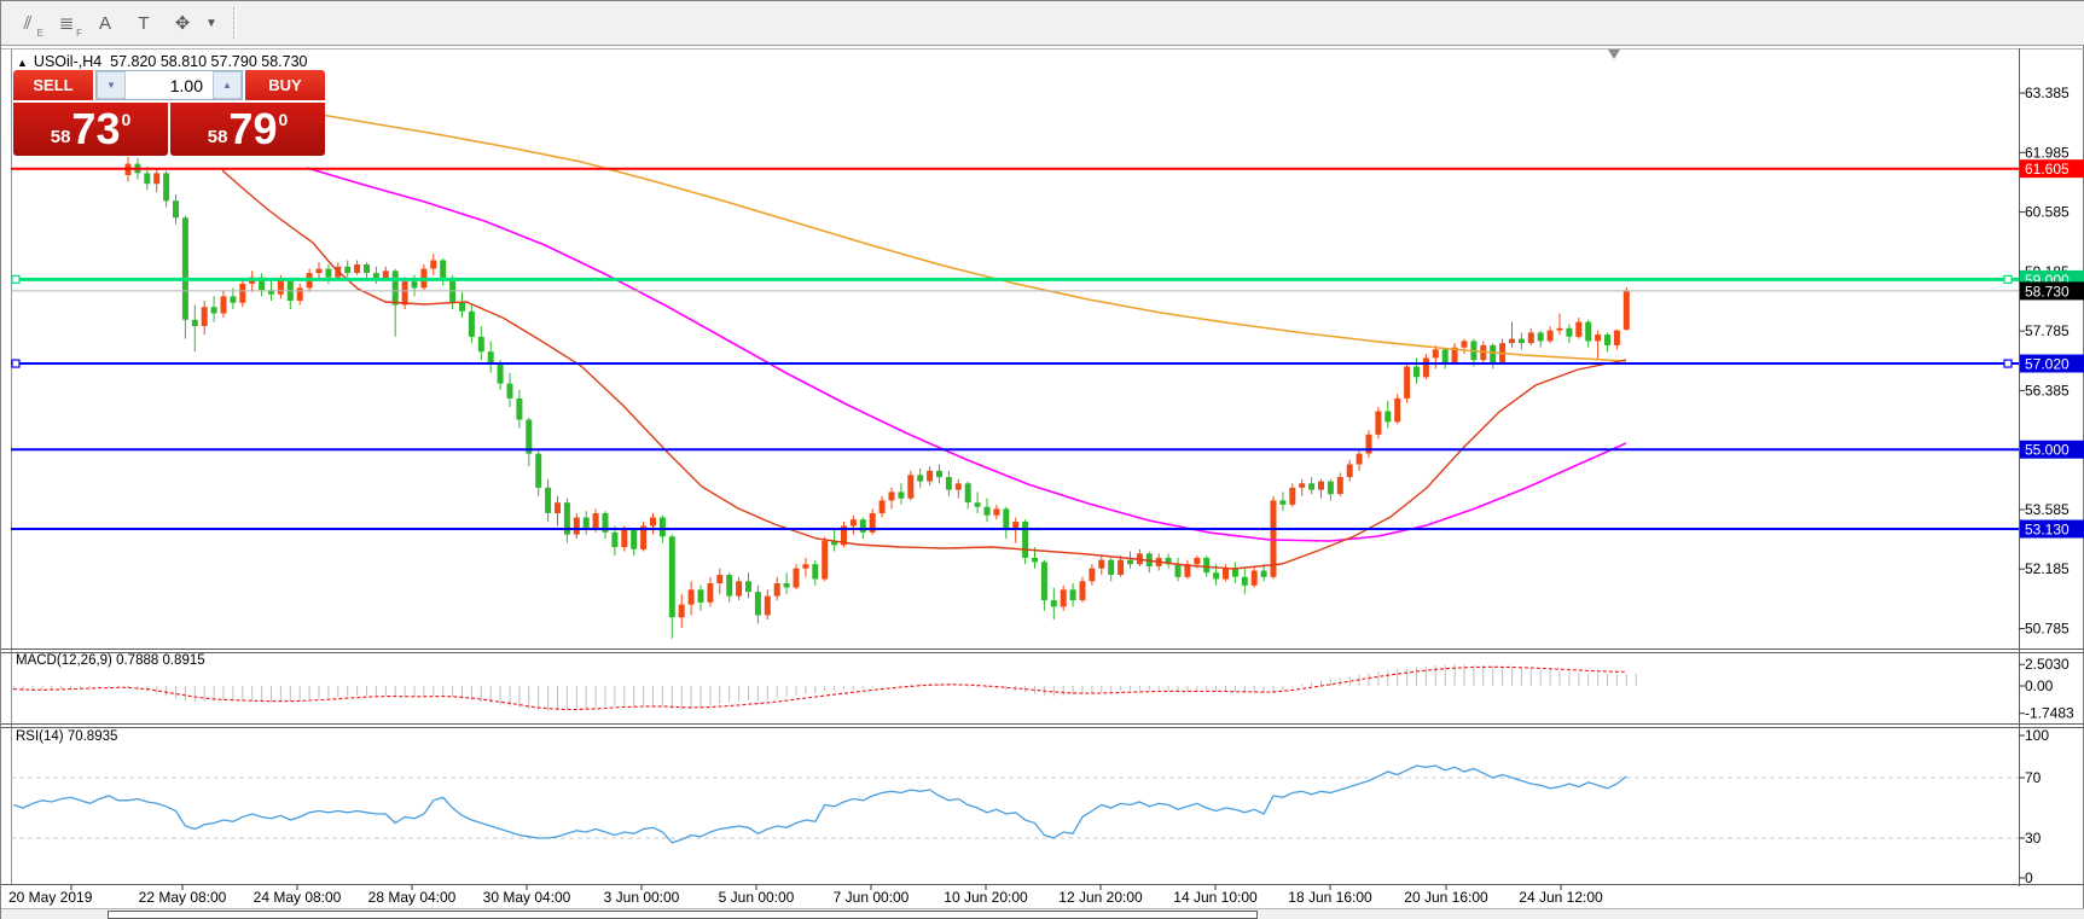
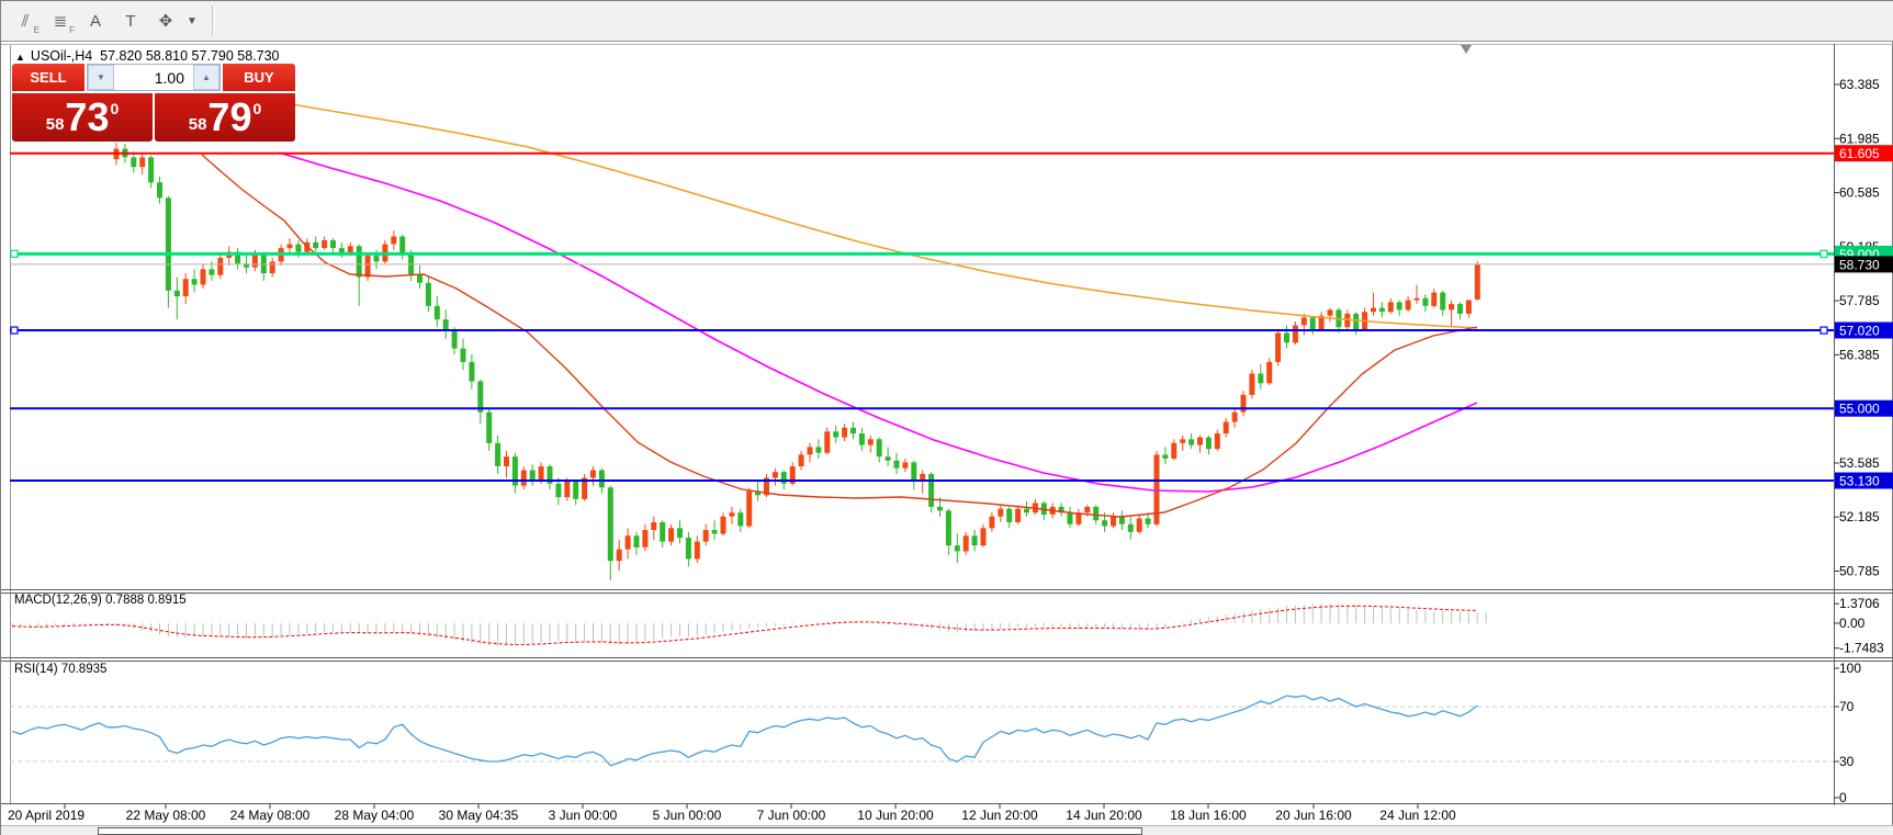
  ⫽
  E
  ≣
  F
  A
  T
  ✥
  ▼
  ▲ USOil-,H4 57.820 58.810 57.790 58.730
  SELL
  ▼
  1.00
  ▲
  BUY
  58
  73
  0
  58
  79
  0
  MACD(12,26,9) 0.7888 0.8915
  RSI(14) 70.8935
  63.385
  61.985
  60.585
  57.785
  56.385
  53.585
  52.185
  50.785
  61.605
  59.000
  57.020
  55.000
  53.130
  58.730
- 20 May 2019
+ 20 April 2019
  22 May 08:00
  24 May 08:00
  28 May 04:00
- 30 May 04:00
+ 30 May 04:35
  3 Jun 00:00
  5 Jun 00:00
  7 Jun 00:00
  10 Jun 20:00
  12 Jun 20:00
- 14 Jun 10:00
+ 14 Jun 20:00
  18 Jun 16:00
  20 Jun 16:00
  24 Jun 12:00
- 2.5030
+ 1.3706
  0.00
  -1.7483
  100
  70
  30
  0
